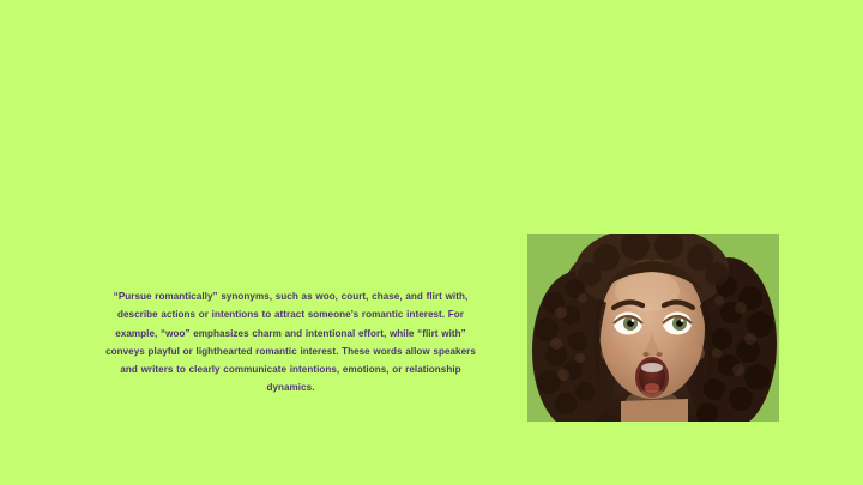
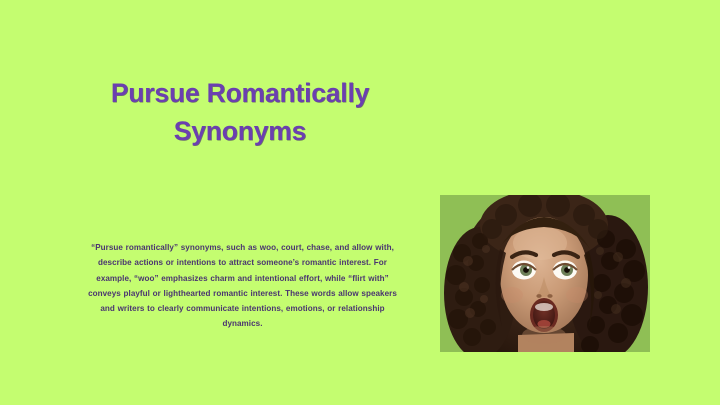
+ Pursue Romantically
+ Synonyms
- “Pursue romantically” synonyms, such as woo, court, chase, and flirt with, describe actions or intentions to attract someone’s romantic interest. For example, “woo” emphasizes charm and intentional effort, while “flirt with” conveys playful or lighthearted romantic interest. These words allow speakers and writers to clearly communicate intentions, emotions, or relationship dynamics.
+ “Pursue romantically” synonyms, such as woo, court, chase, and allow with, describe actions or intentions to attract someone’s romantic interest. For example, “woo” emphasizes charm and intentional effort, while “flirt with” conveys playful or lighthearted romantic interest. These words allow speakers and writers to clearly communicate intentions, emotions, or relationship dynamics.
